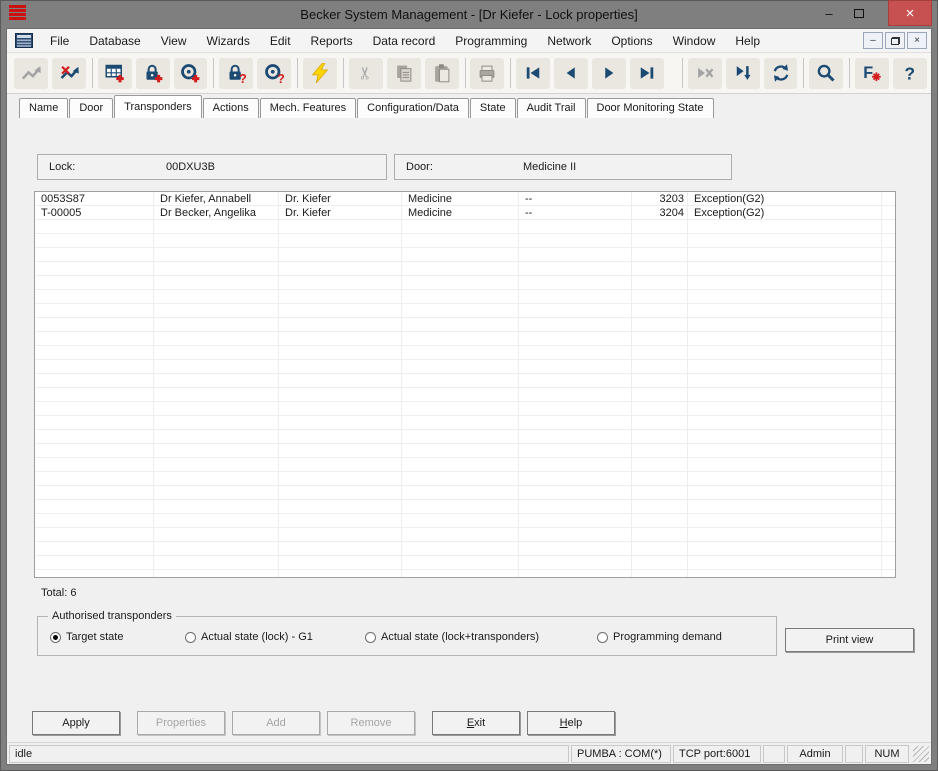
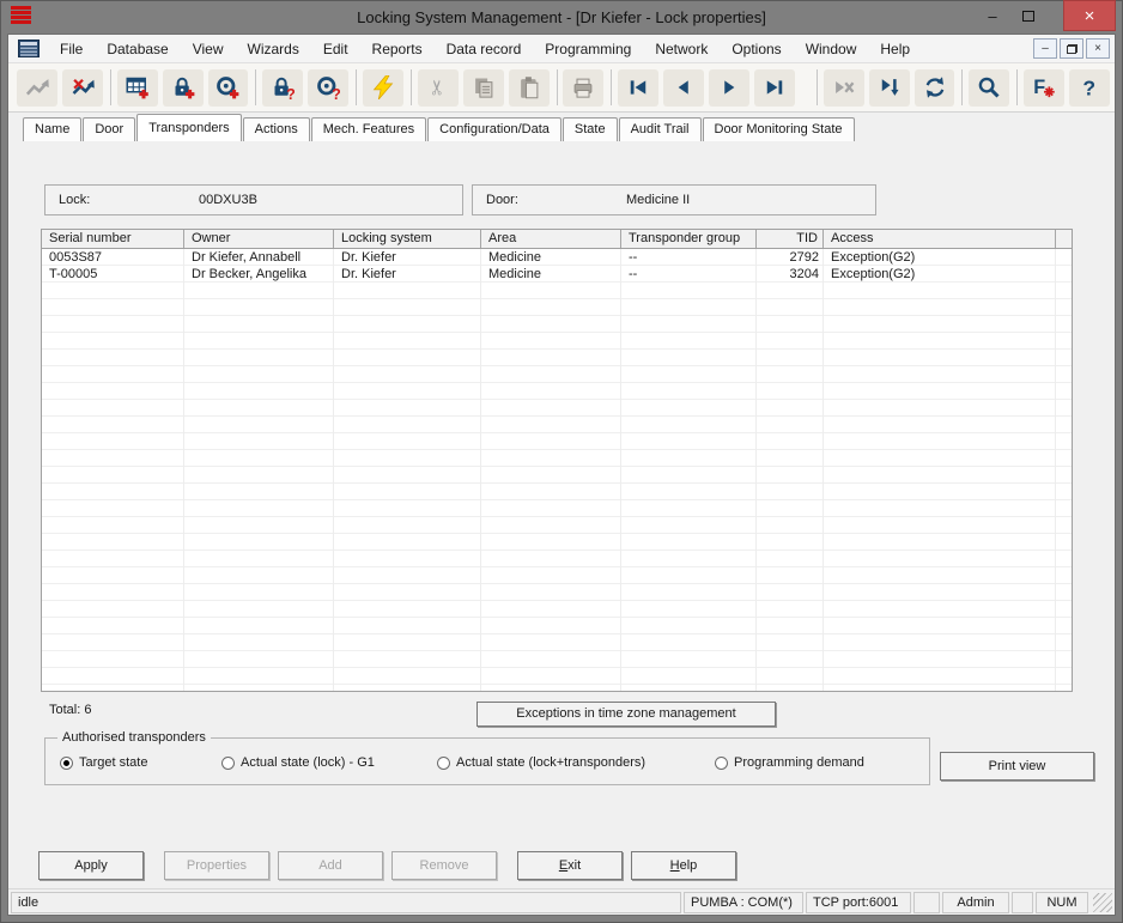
- Becker System Management - [Dr Kiefer - Lock properties]
+ Locking System Management - [Dr Kiefer - Lock properties]
  –
  ×
  File
  Database
  View
  Wizards
  Edit
  Reports
  Data record
  Programming
  Network
  Options
  Window
  Help
  –
  ×
  ?
  ?
  F
  ?
  Name
  Door
  Transponders
  Actions
  Mech. Features
  Configuration/Data
  State
  Audit Trail
  Door Monitoring State
  Lock:
  00DXU3B
  Door:
  Medicine II
+ Serial number
+ Owner
+ Locking system
+ Area
+ Transponder group
+ TID
+ Access
  0053S87
  Dr Kiefer, Annabell
  Dr. Kiefer
  Medicine
  --
- 3203
+ 2792
  Exception(G2)
  T-00005
  Dr Becker, Angelika
  Dr. Kiefer
  Medicine
  --
  3204
  Exception(G2)
  Total: 6
+ Exceptions in time zone management
  Authorised transponders
  Target state
  Actual state (lock) - G1
  Actual state (lock+transponders)
  Programming demand
  Print view
  Apply
  Properties
  Add
  Remove
  Exit
  Help
  idle
  PUMBA : COM(*)
  TCP port:6001
  Admin
  NUM
